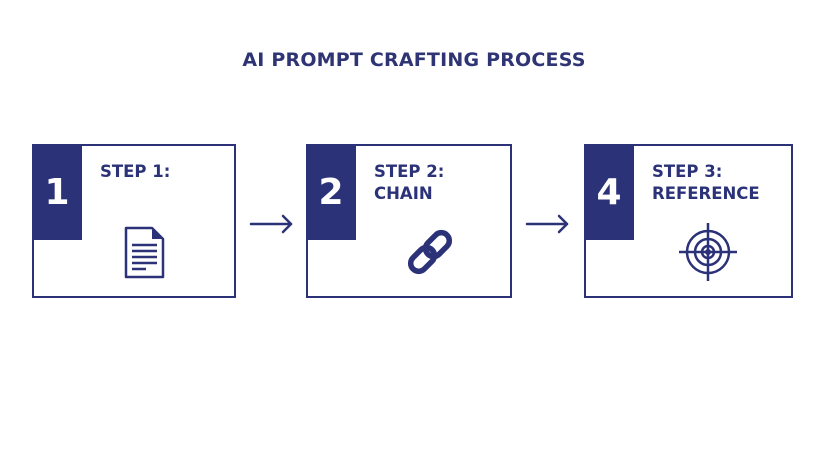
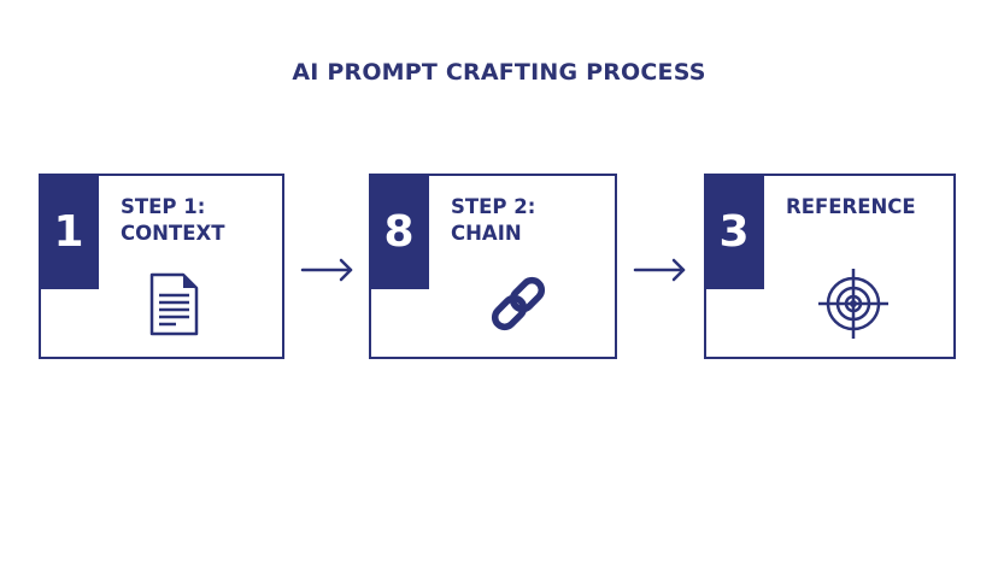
  AI PROMPT CRAFTING PROCESS
  1
  STEP 1:
+ CONTEXT
- 2
+ 8
  STEP 2:
  CHAIN
- 4
+ 3
- STEP 3:
  REFERENCE
